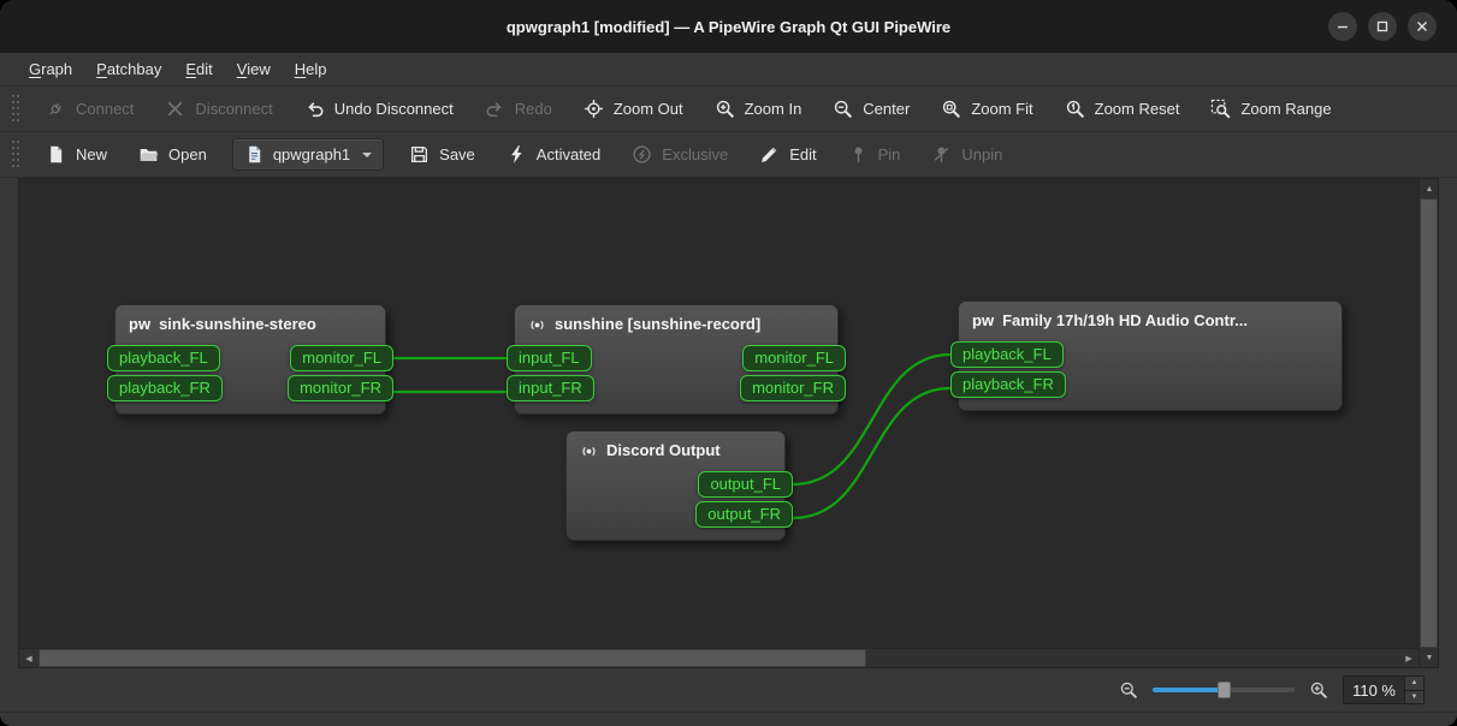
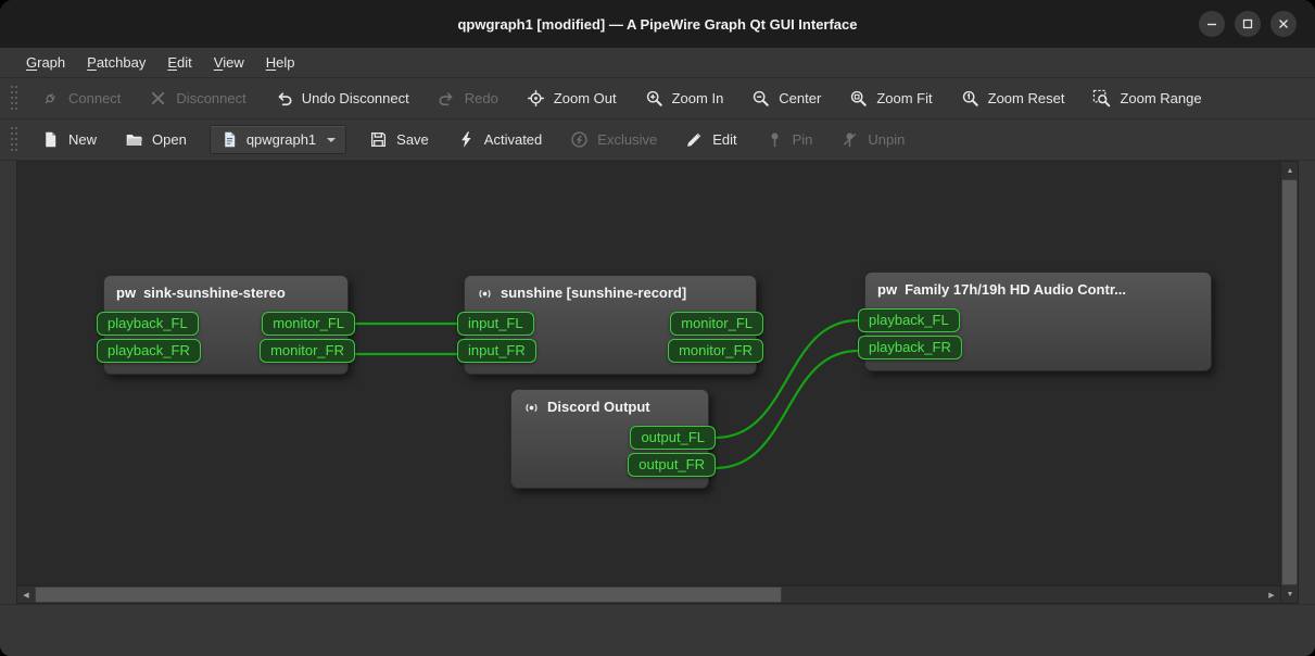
- qpwgraph1 [modified] — A PipeWire Graph Qt GUI PipeWire
+ qpwgraph1 [modified] — A PipeWire Graph Qt GUI Interface
  Graph
  Patchbay
  Edit
  View
  Help
  Connect
  Disconnect
  Undo Disconnect
  Redo
  Zoom Out
  Zoom In
  Center
  Zoom Fit
  Zoom Reset
  Zoom Range
  New
  Open
  qpwgraph1
  Save
  Activated
  Exclusive
  Edit
  Pin
  Unpin
  pw
  sink-sunshine-stereo
  playback_FL
  monitor_FL
  playback_FR
  monitor_FR
  sunshine [sunshine-record]
  input_FL
  monitor_FL
  input_FR
  monitor_FR
  pw
  Family 17h/19h HD Audio Contr...
  playback_FL
  playback_FR
  Discord Output
  output_FL
  output_FR
- 110 %
